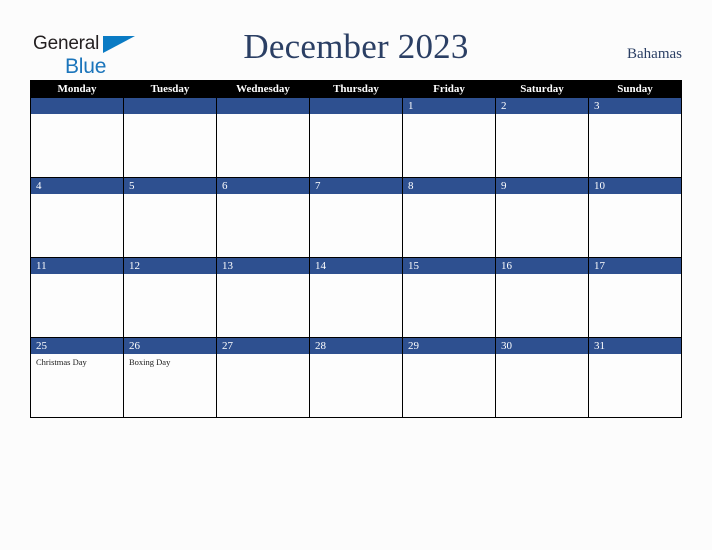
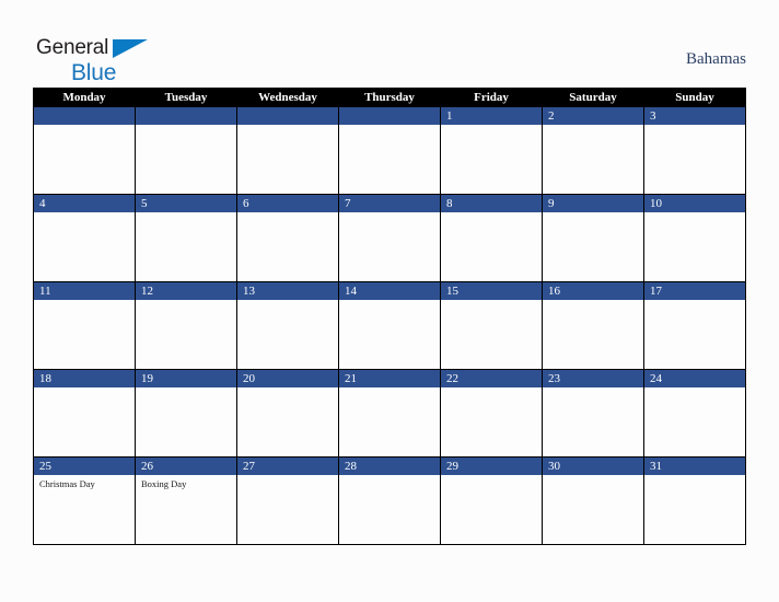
  General
  Blue
- December 2023
  Bahamas
  Monday	Tuesday	Wednesday	Thursday	Friday	Saturday	Sunday
  				1	2	3
  4	5	6	7	8	9	10
  11	12	13	14	15	16	17
+ 18	19	20	21	22	23	24
  25 Christmas Day	26 Boxing Day	27	28	29	30	31
